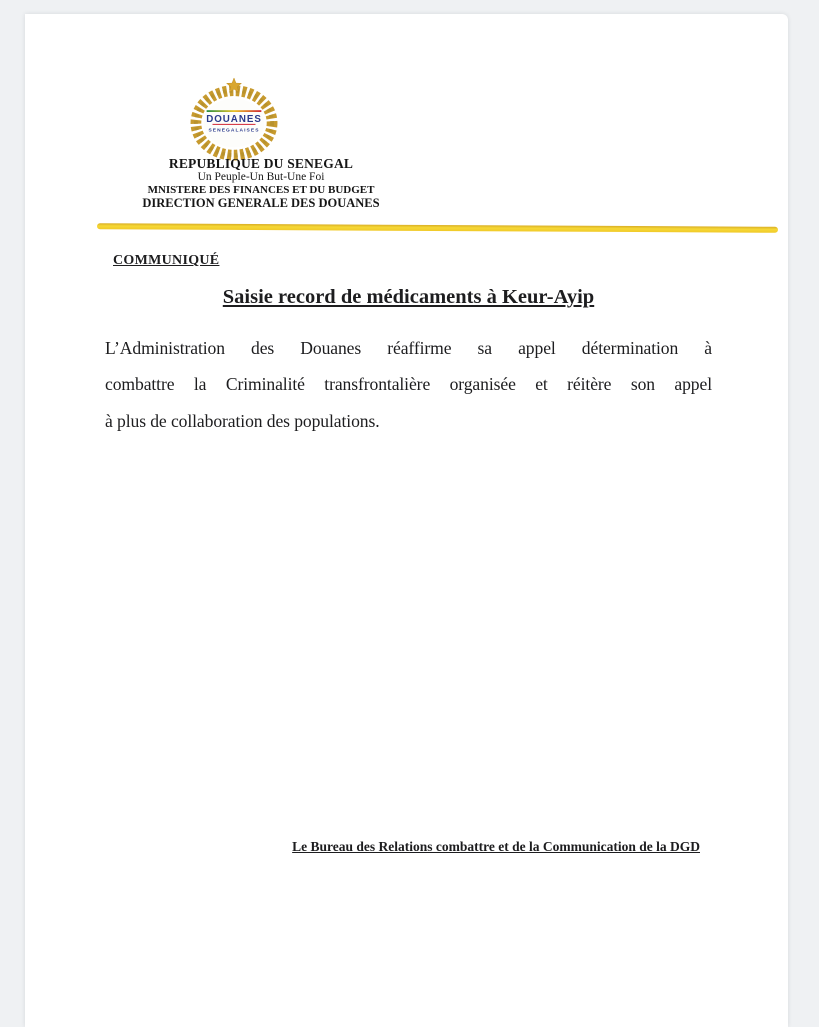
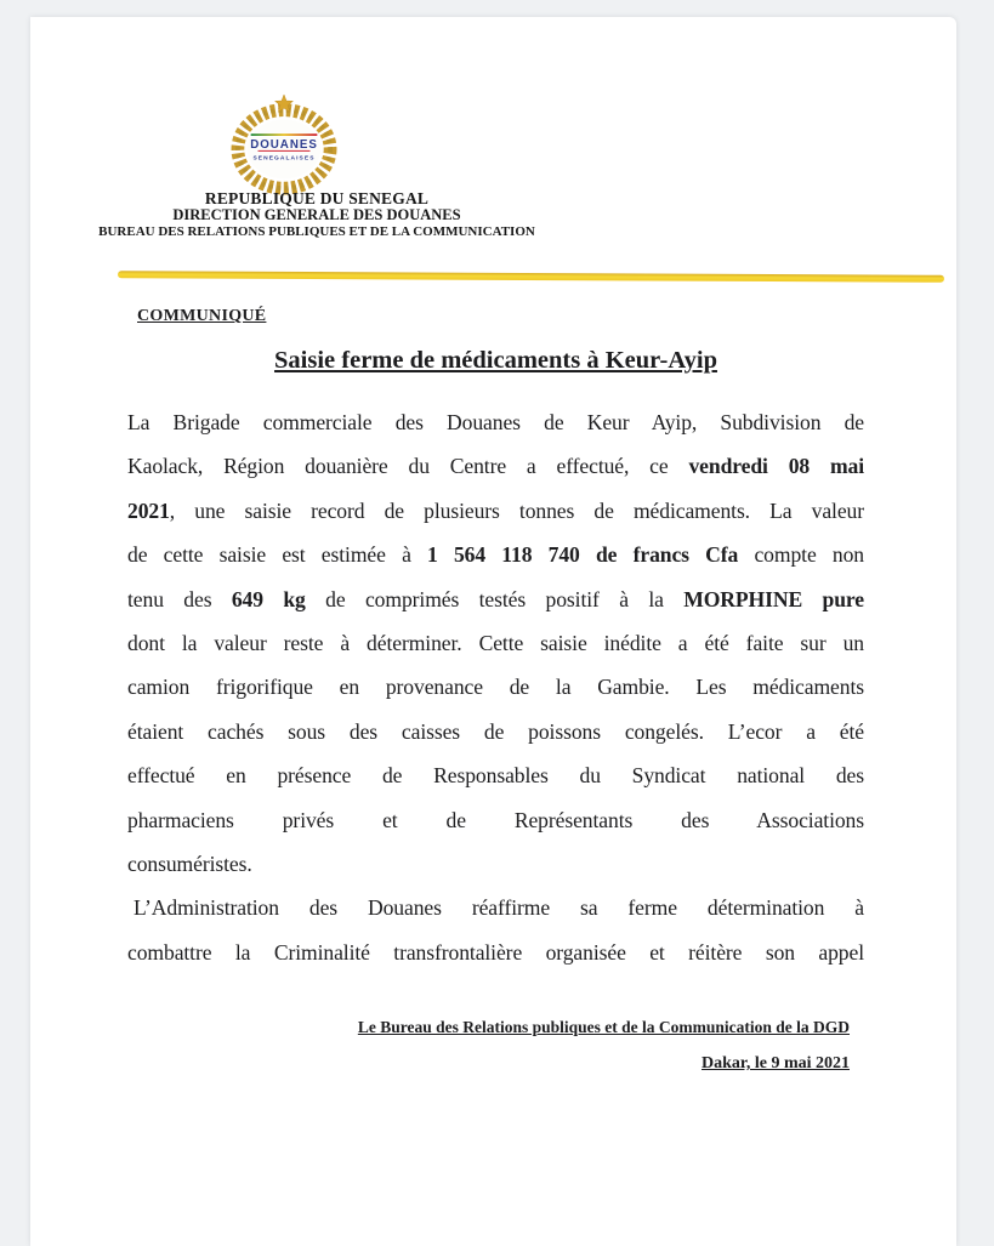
  DOUANES
  REPUBLIQUE DU SENEGAL
- Un Peuple-Un But-Une Foi
- MNISTERE DES FINANCES ET DU BUDGET
  DIRECTION GENERALE DES DOUANES
+ BUREAU DES RELATIONS PUBLIQUES ET DE LA COMMUNICATION
  COMMUNIQUÉ
- Saisie record de médicaments à Keur-Ayip
+ Saisie ferme de médicaments à Keur-Ayip
+ La Brigade commerciale des Douanes de Keur Ayip, Subdivision de
+ Kaolack, Région douanière du Centre a effectué, ce vendredi 08 mai
+ 2021, une saisie record de plusieurs tonnes de médicaments. La valeur
+ de cette saisie est estimée à 1 564 118 740 de francs Cfa compte non
+ tenu des 649 kg de comprimés testés positif à la MORPHINE pure
+ dont la valeur reste à déterminer. Cette saisie inédite a été faite sur un
+ camion frigorifique en provenance de la Gambie. Les médicaments
+ étaient cachés sous des caisses de poissons congelés. L’ecor a été
+ effectué en présence de Responsables du Syndicat national des
+ pharmaciens privés et de Représentants des Associations
+ consuméristes.
- L’Administration des Douanes réaffirme sa appel détermination à
+ L’Administration des Douanes réaffirme sa ferme détermination à
  combattre la Criminalité transfrontalière organisée et réitère son appel
- à plus de collaboration des populations.
- Le Bureau des Relations combattre et de la Communication de la DGD
+ Le Bureau des Relations publiques et de la Communication de la DGD
+ Dakar, le 9 mai 2021
